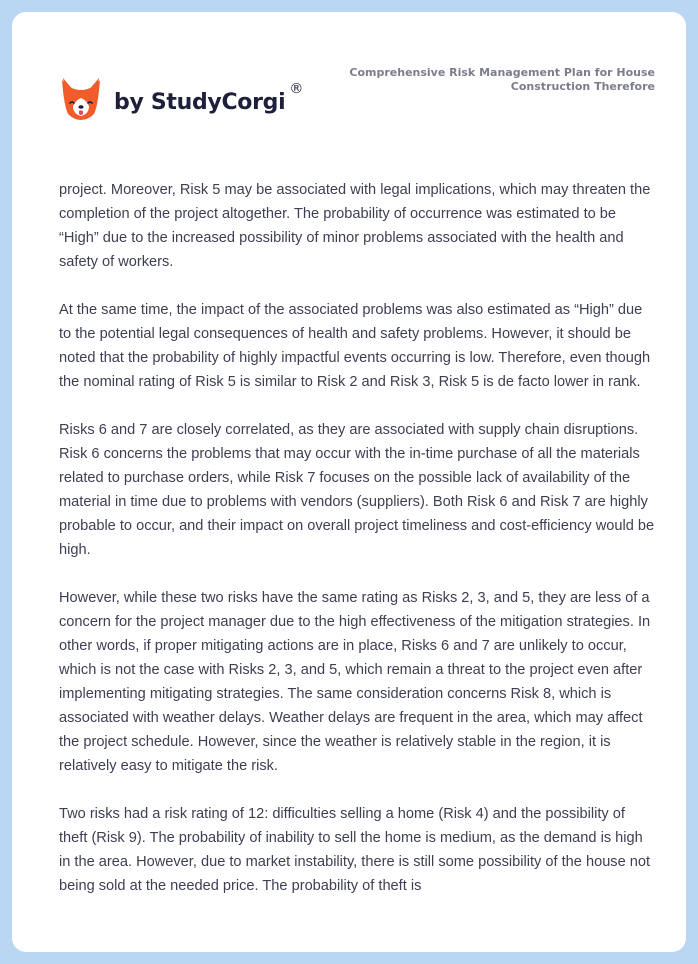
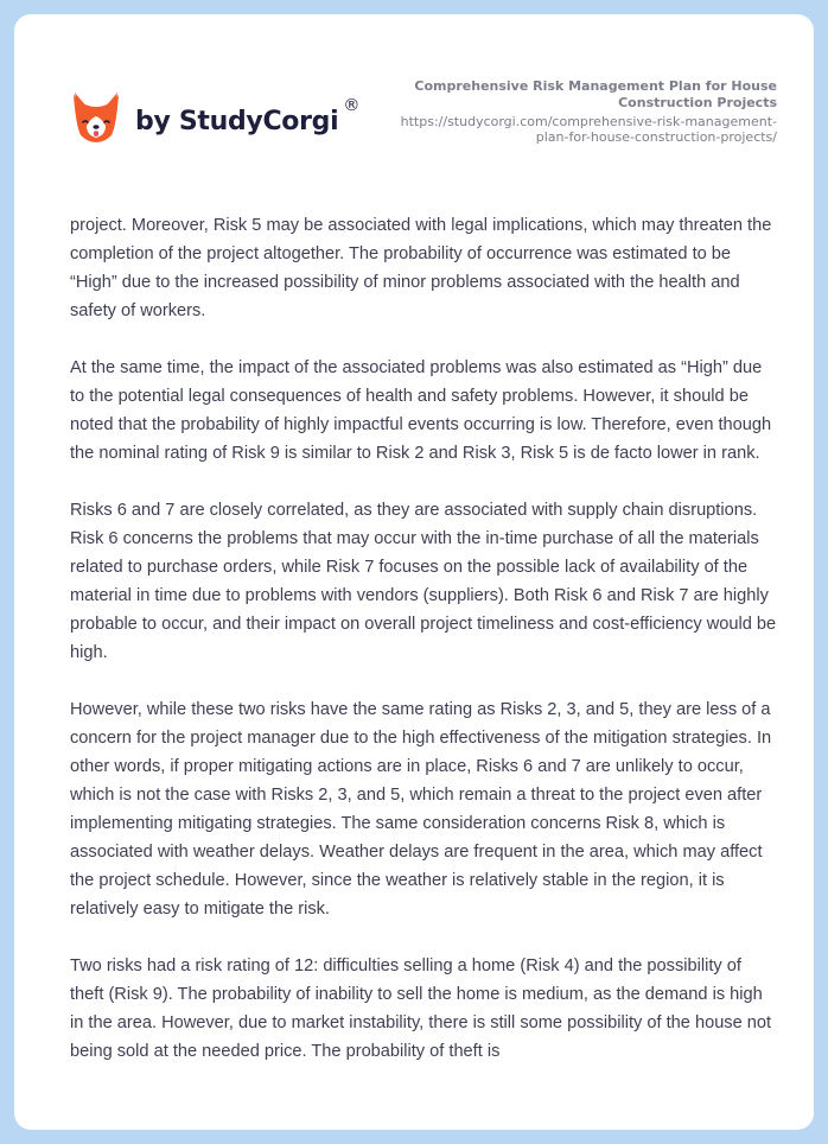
  by StudyCorgi
  ®
- Comprehensive Risk Management Plan for House Construction Therefore
+ Comprehensive Risk Management Plan for House Construction Projects
+ https://studycorgi.com/comprehensive-risk-management-plan-for-house-construction-projects/
  project. Moreover, Risk 5 may be associated with legal implications, which may threaten the completion of the project altogether. The probability of occurrence was estimated to be “High” due to the increased possibility of minor problems associated with the health and safety of workers.
- At the same time, the impact of the associated problems was also estimated as “High” due to the potential legal consequences of health and safety problems. However, it should be noted that the probability of highly impactful events occurring is low. Therefore, even though the nominal rating of Risk 5 is similar to Risk 2 and Risk 3, Risk 5 is de facto lower in rank.
+ At the same time, the impact of the associated problems was also estimated as “High” due to the potential legal consequences of health and safety problems. However, it should be noted that the probability of highly impactful events occurring is low. Therefore, even though the nominal rating of Risk 9 is similar to Risk 2 and Risk 3, Risk 5 is de facto lower in rank.
  Risks 6 and 7 are closely correlated, as they are associated with supply chain disruptions. Risk 6 concerns the problems that may occur with the in-time purchase of all the materials related to purchase orders, while Risk 7 focuses on the possible lack of availability of the material in time due to problems with vendors (suppliers). Both Risk 6 and Risk 7 are highly probable to occur, and their impact on overall project timeliness and cost-efficiency would be high.
  However, while these two risks have the same rating as Risks 2, 3, and 5, they are less of a concern for the project manager due to the high effectiveness of the mitigation strategies. In other words, if proper mitigating actions are in place, Risks 6 and 7 are unlikely to occur, which is not the case with Risks 2, 3, and 5, which remain a threat to the project even after implementing mitigating strategies. The same consideration concerns Risk 8, which is associated with weather delays. Weather delays are frequent in the area, which may affect the project schedule. However, since the weather is relatively stable in the region, it is relatively easy to mitigate the risk.
  Two risks had a risk rating of 12: difficulties selling a home (Risk 4) and the possibility of theft (Risk 9). The probability of inability to sell the home is medium, as the demand is high in the area. However, due to market instability, there is still some possibility of the house not being sold at the needed price. The probability of theft is
